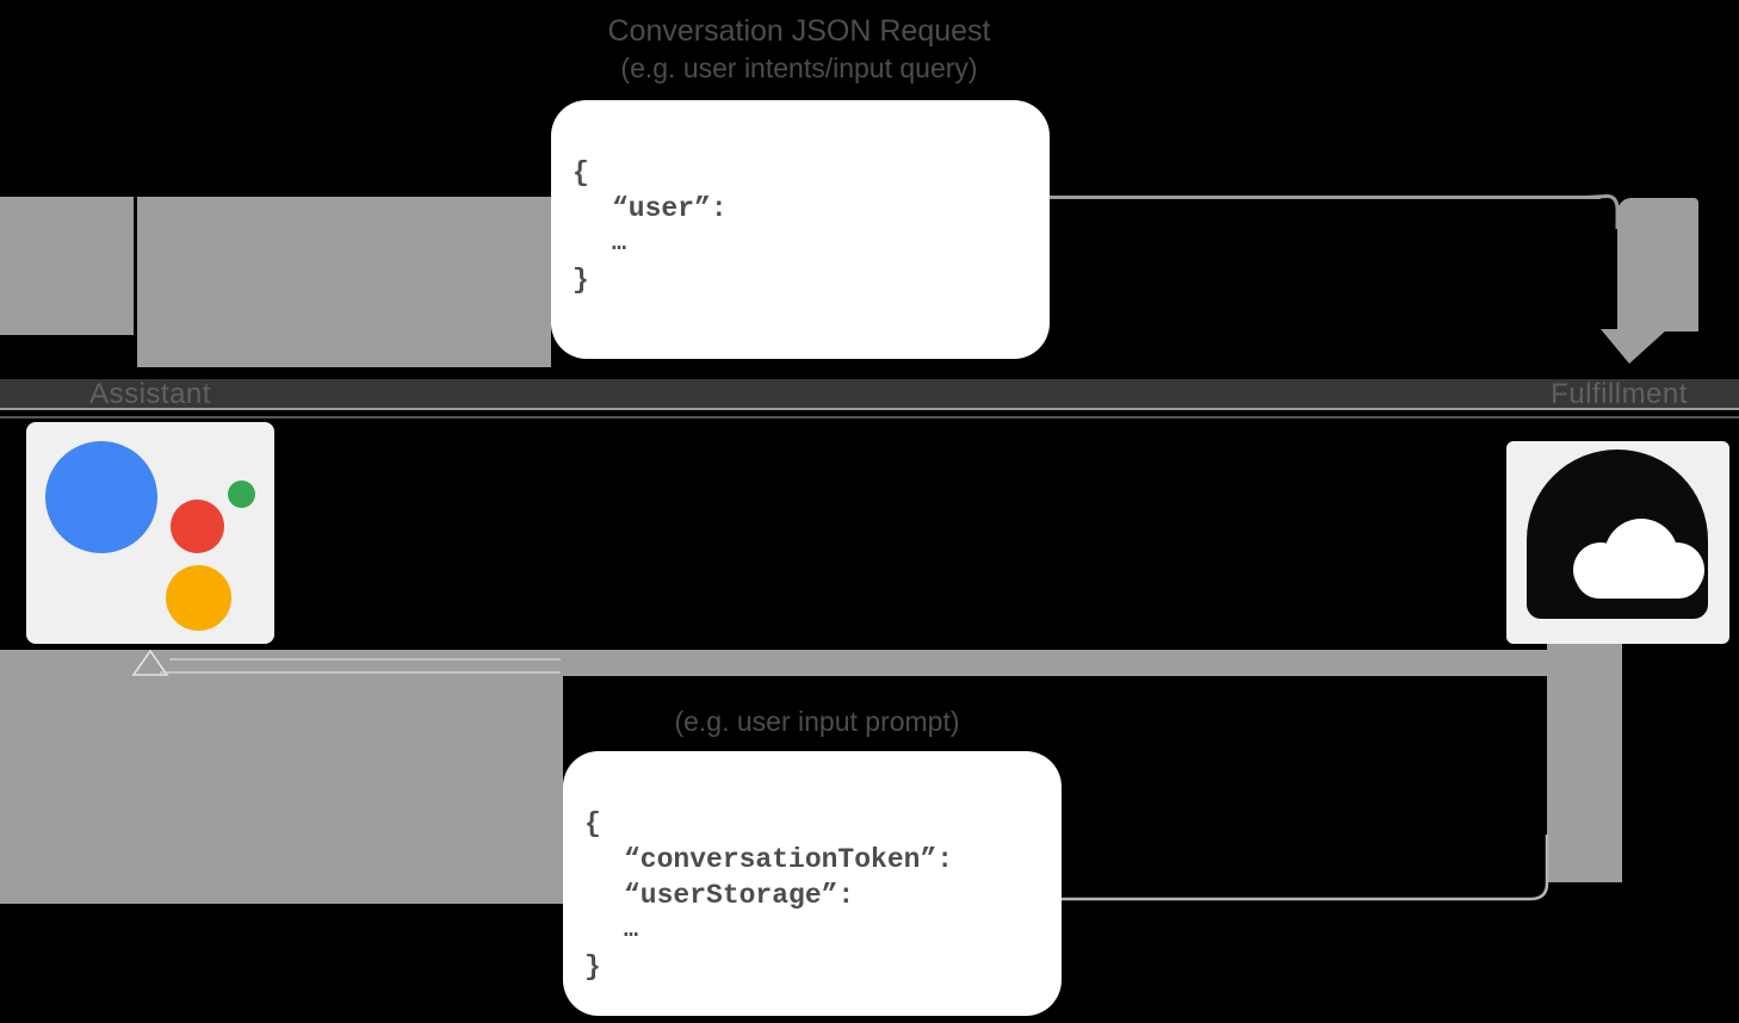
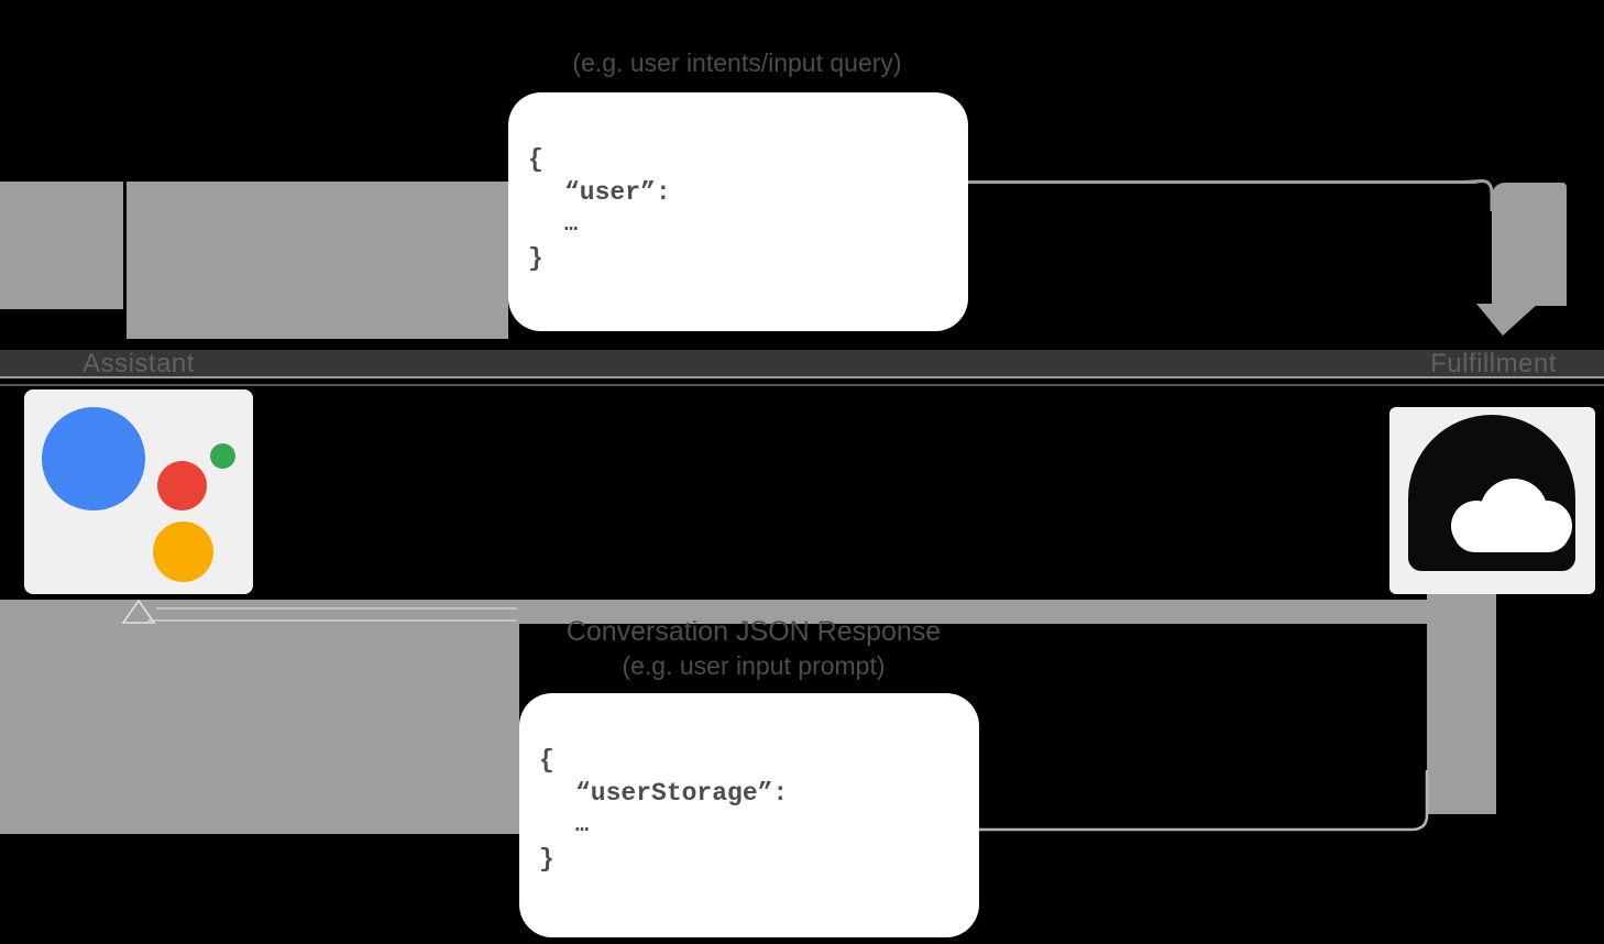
  Assistant
  Fulfillment
- Conversation JSON Request
  (e.g. user intents/input query)
  {
  “user”:
  …
  }
+ Conversation JSON Response
  (e.g. user input prompt)
  {
- “conversationToken”:
  “userStorage”:
  …
  }
